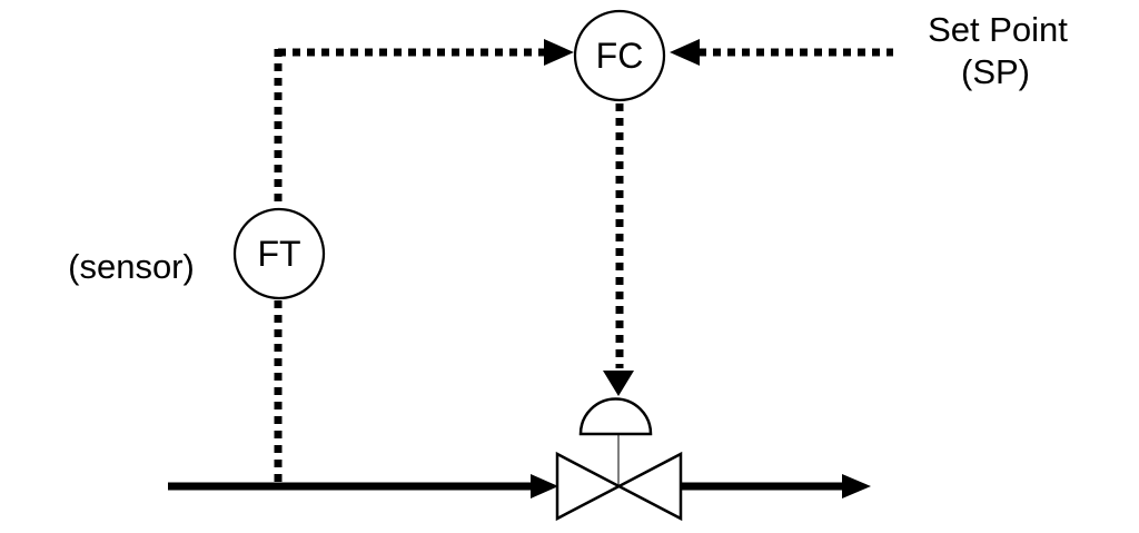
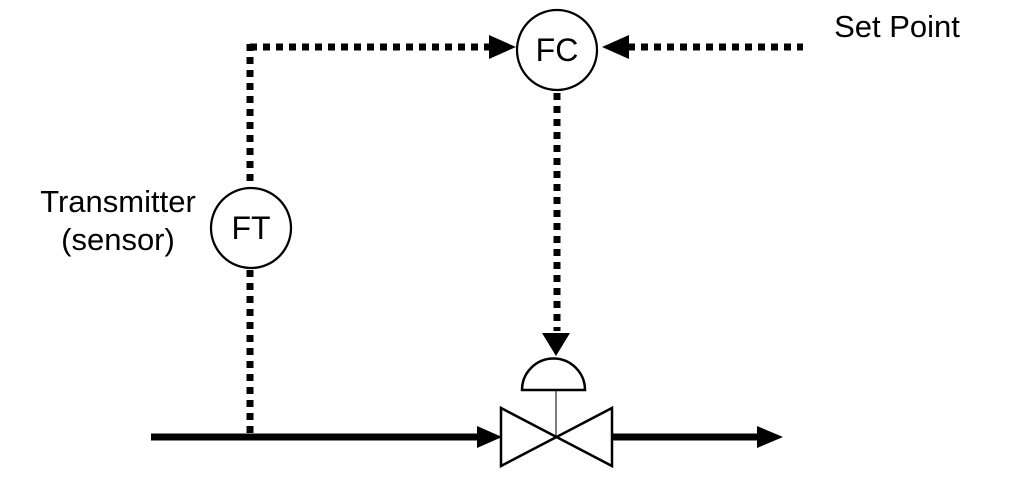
  FC
  FT
+ Transmitter
  (sensor)
  Set Point
- (SP)
